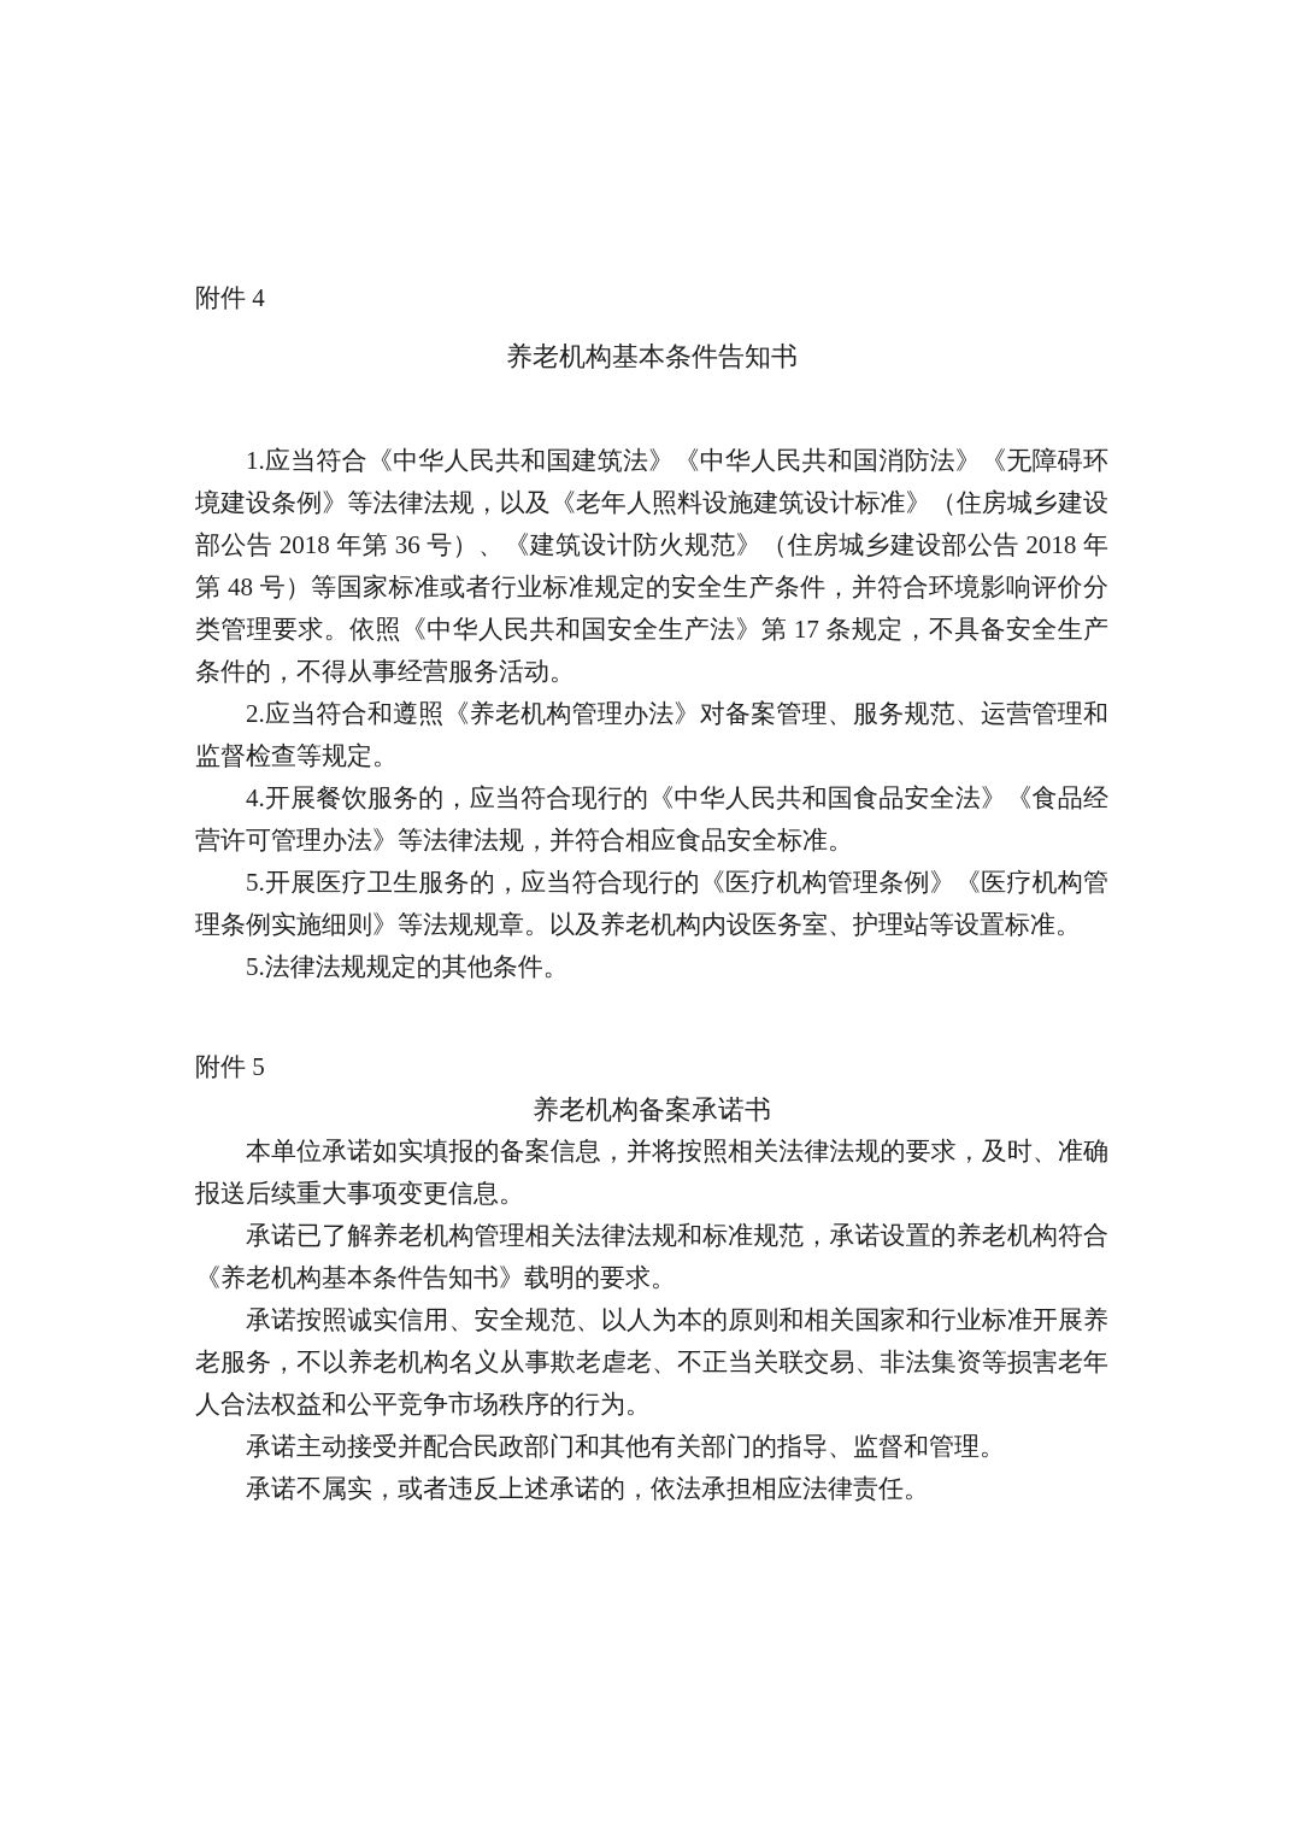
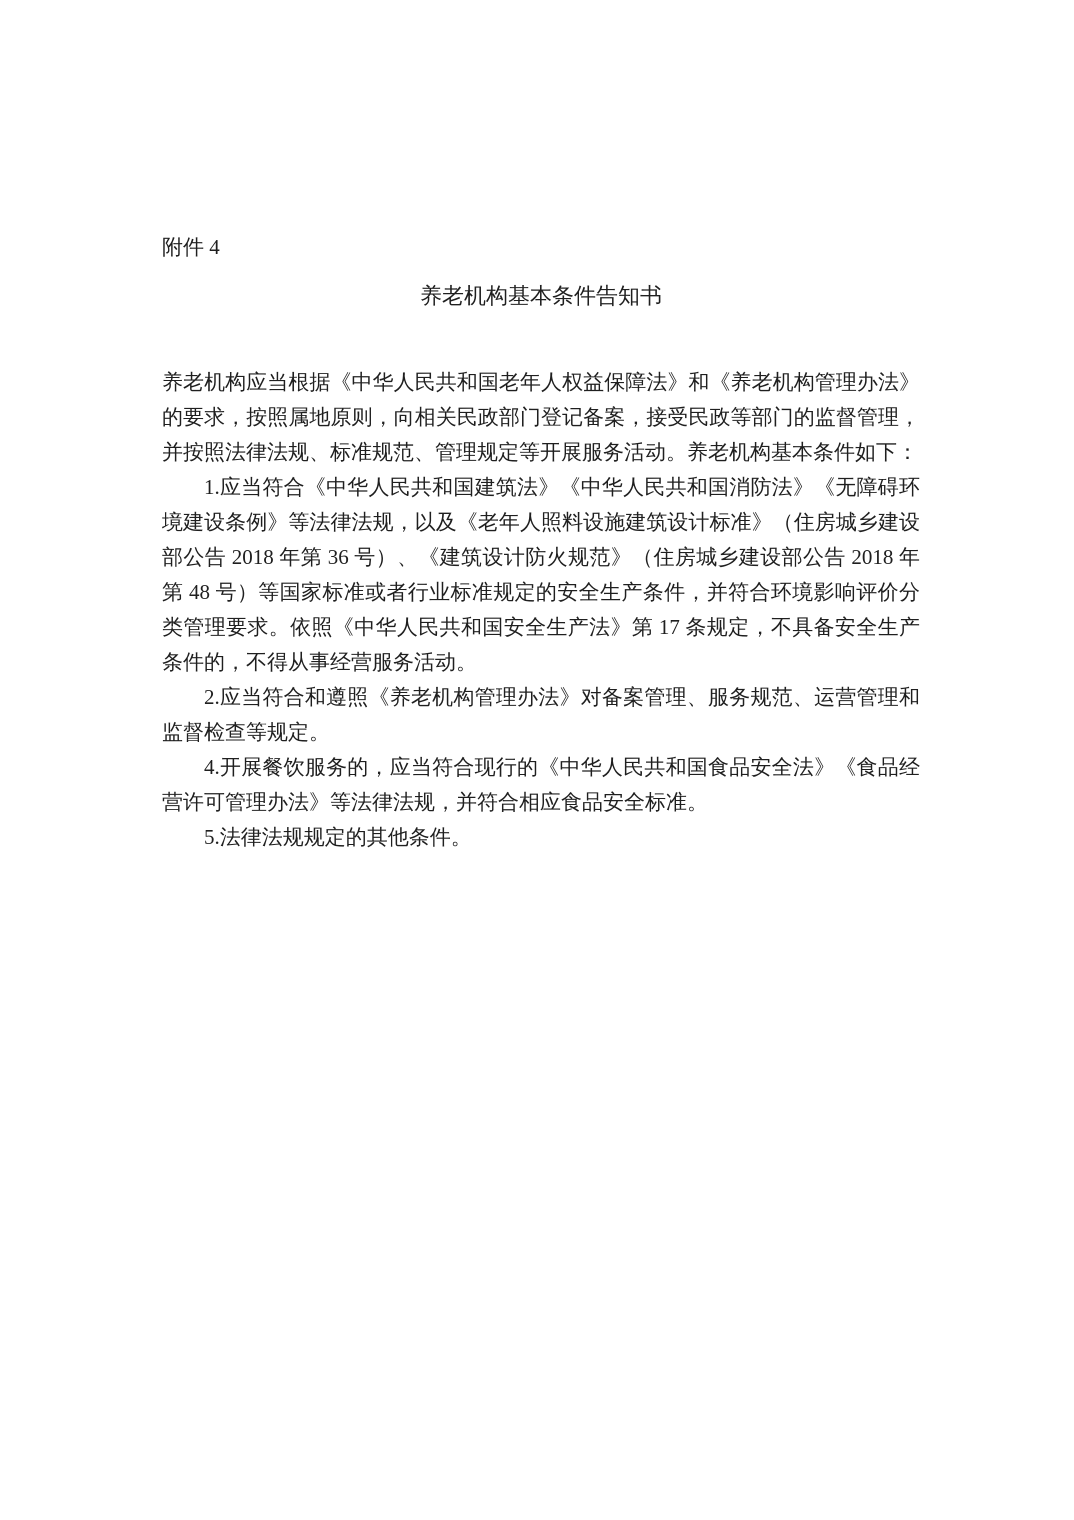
  附件 4
  养老机构基本条件告知书
+ 养老机构应当根据《中华人民共和国老年人权益保障法》和《养老机构管理办法》的要求，按照属地原则，向相关民政部门登记备案，接受民政等部门的监督管理，并按照法律法规、标准规范、管理规定等开展服务活动。养老机构基本条件如下：
  1.应当符合《中华人民共和国建筑法》《中华人民共和国消防法》《无障碍环境建设条例》等法律法规，以及《老年人照料设施建筑设计标准》（住房城乡建设部公告 2018 年第 36 号）、《建筑设计防火规范》（住房城乡建设部公告 2018 年第 48 号）等国家标准或者行业标准规定的安全生产条件，并符合环境影响评价分类管理要求。依照《中华人民共和国安全生产法》第 17 条规定，不具备安全生产条件的，不得从事经营服务活动。
  2.应当符合和遵照《养老机构管理办法》对备案管理、服务规范、运营管理和监督检查等规定。
  4.开展餐饮服务的，应当符合现行的《中华人民共和国食品安全法》《食品经营许可管理办法》等法律法规，并符合相应食品安全标准。
- 5.开展医疗卫生服务的，应当符合现行的《医疗机构管理条例》《医疗机构管理条例实施细则》等法规规章。以及养老机构内设医务室、护理站等设置标准。
  5.法律法规规定的其他条件。
- 附件 5
- 养老机构备案承诺书
- 本单位承诺如实填报的备案信息，并将按照相关法律法规的要求，及时、准确报送后续重大事项变更信息。
- 承诺已了解养老机构管理相关法律法规和标准规范，承诺设置的养老机构符合《养老机构基本条件告知书》载明的要求。
- 承诺按照诚实信用、安全规范、以人为本的原则和相关国家和行业标准开展养老服务，不以养老机构名义从事欺老虐老、不正当关联交易、非法集资等损害老年人合法权益和公平竞争市场秩序的行为。
- 承诺主动接受并配合民政部门和其他有关部门的指导、监督和管理。
- 承诺不属实，或者违反上述承诺的，依法承担相应法律责任。
